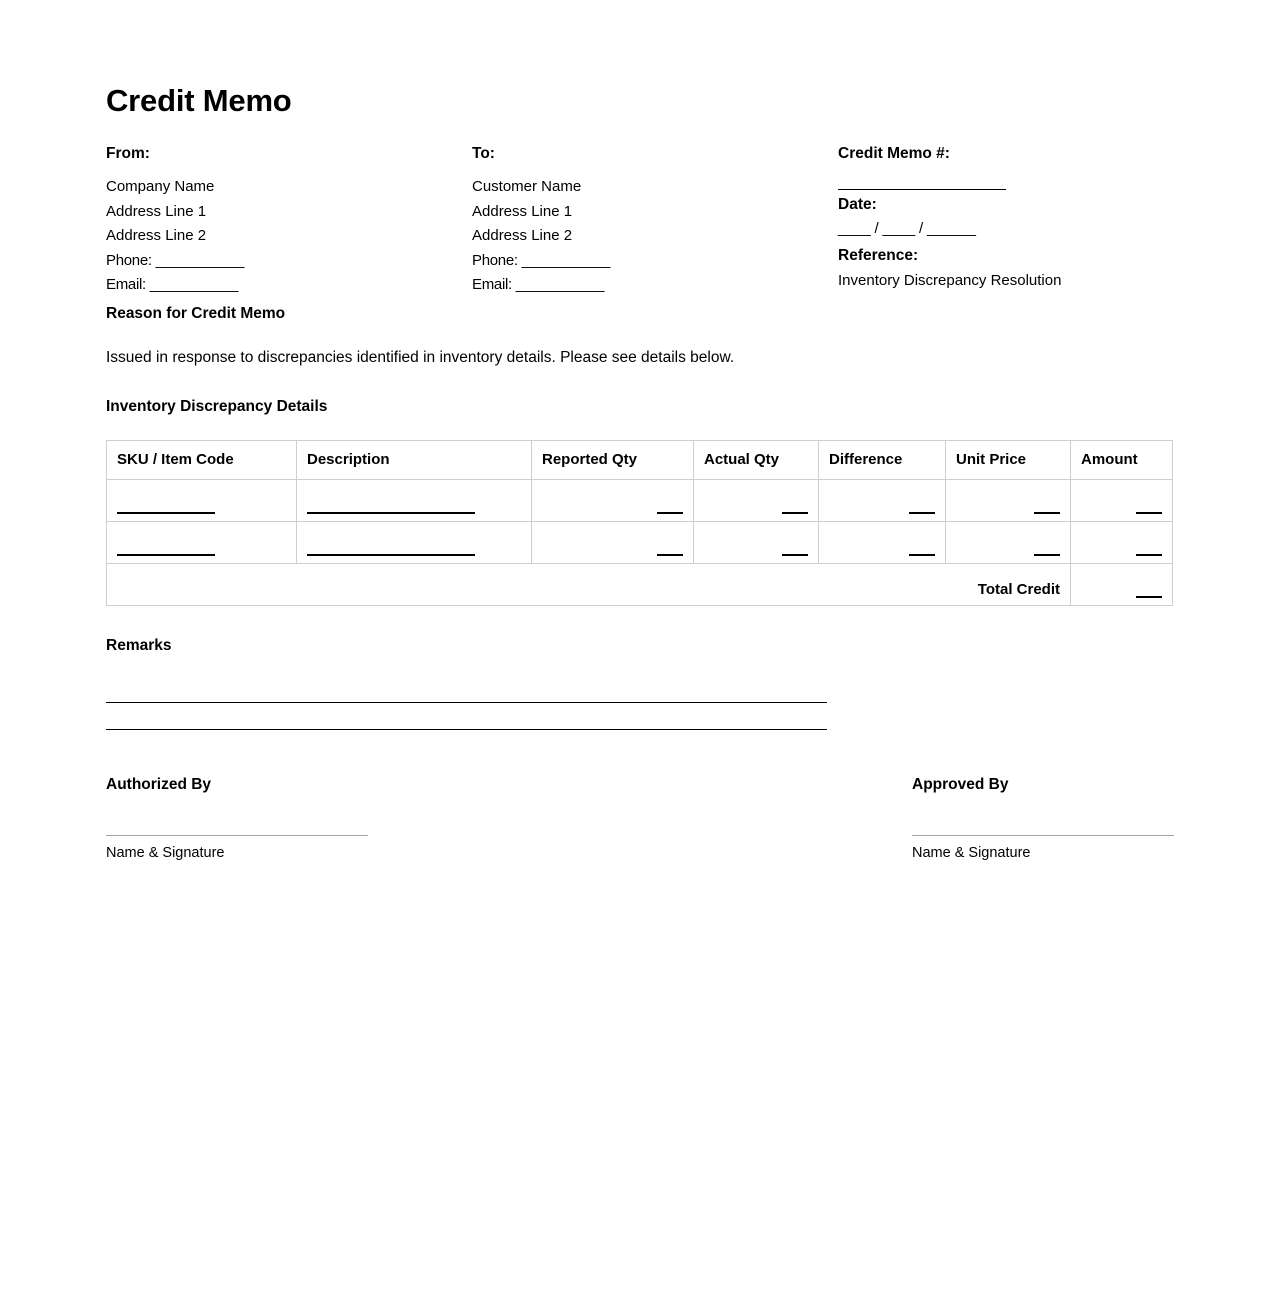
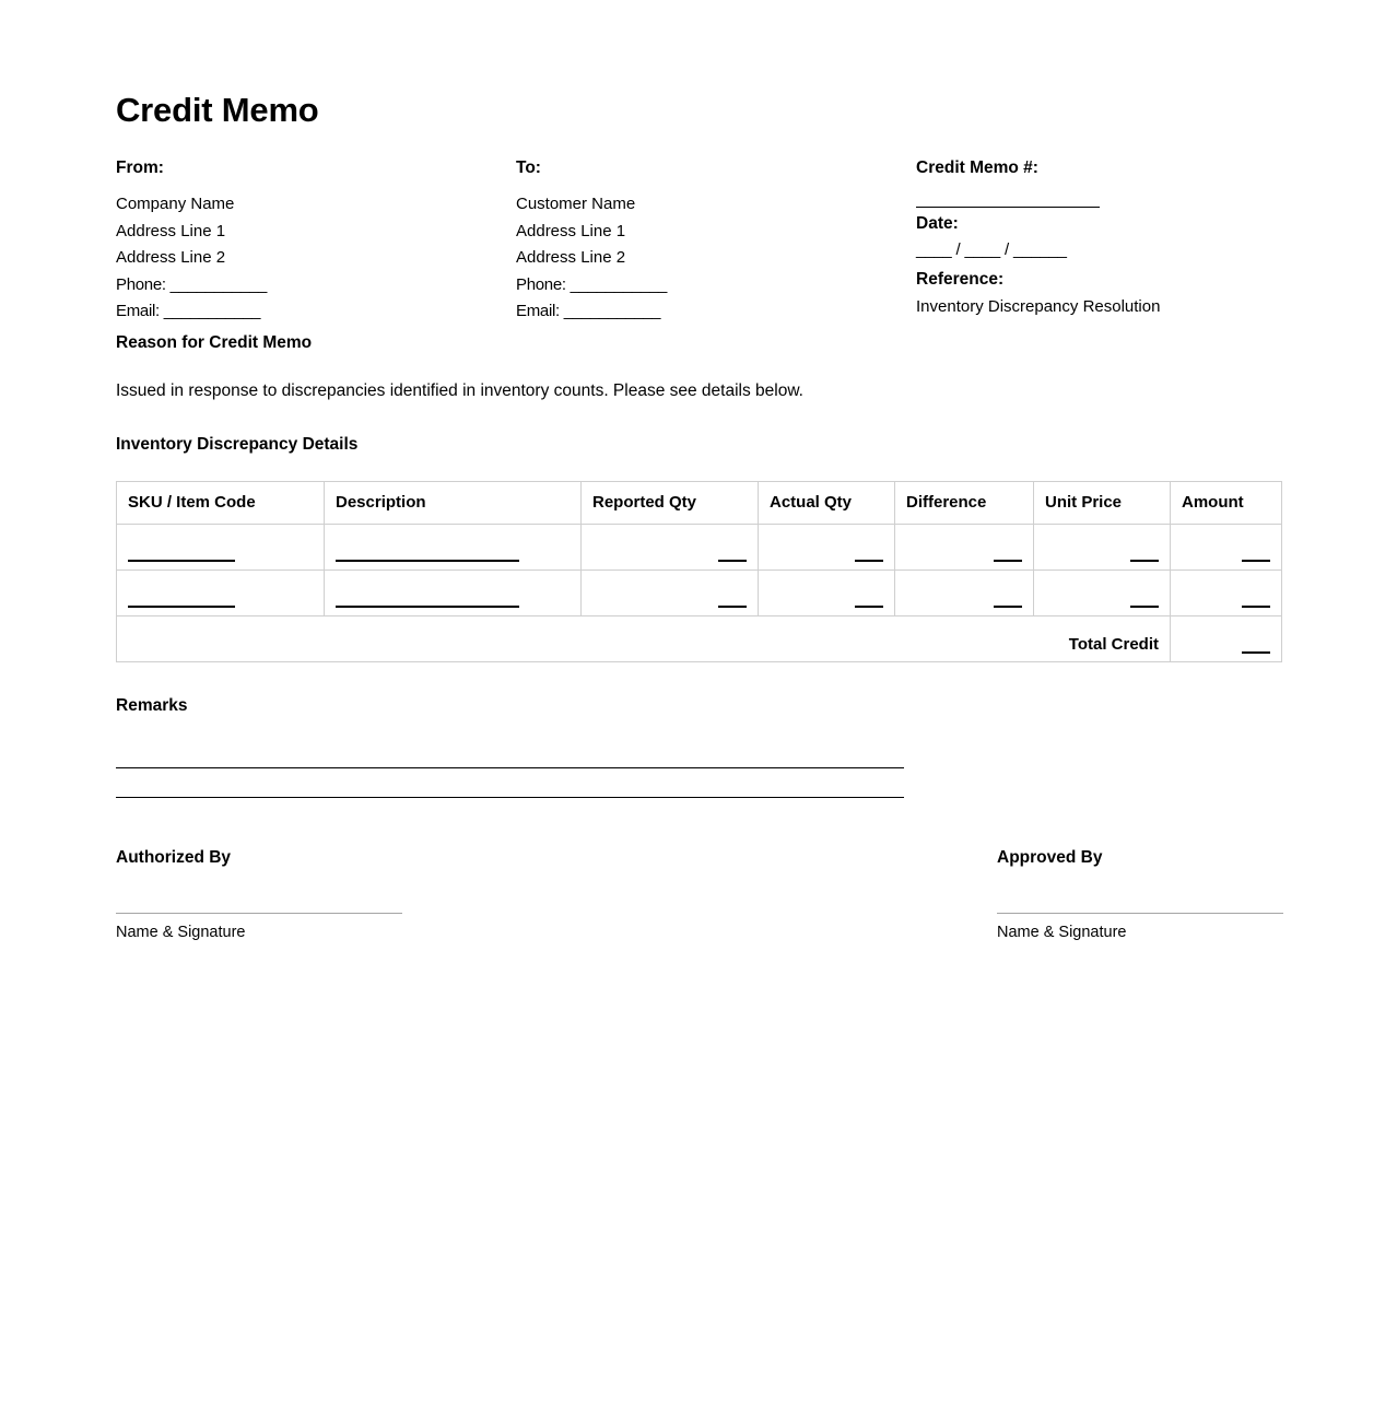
  Credit Memo
  From:
  Company Name
  Address Line 1
  Address Line 2
  Phone: ___________
  Email: ___________
  To:
  Customer Name
  Address Line 1
  Address Line 2
  Phone: ___________
  Email: ___________
  Credit Memo #:
  Date:
  ____ / ____ / ______
  Reference:
  Inventory Discrepancy Resolution
  Reason for Credit Memo
- Issued in response to discrepancies identified in inventory details. Please see details below.
+ Issued in response to discrepancies identified in inventory counts. Please see details below.
  Inventory Discrepancy Details
  SKU / Item Code	Description	Reported Qty	Actual Qty	Difference	Unit Price	Amount
  Total Credit
  Remarks
  Authorized By
  Name & Signature
  Approved By
  Name & Signature
